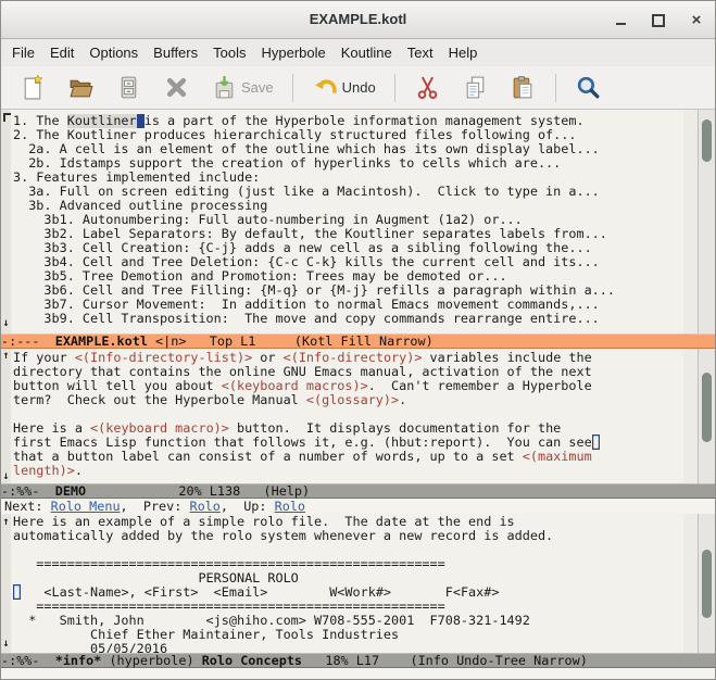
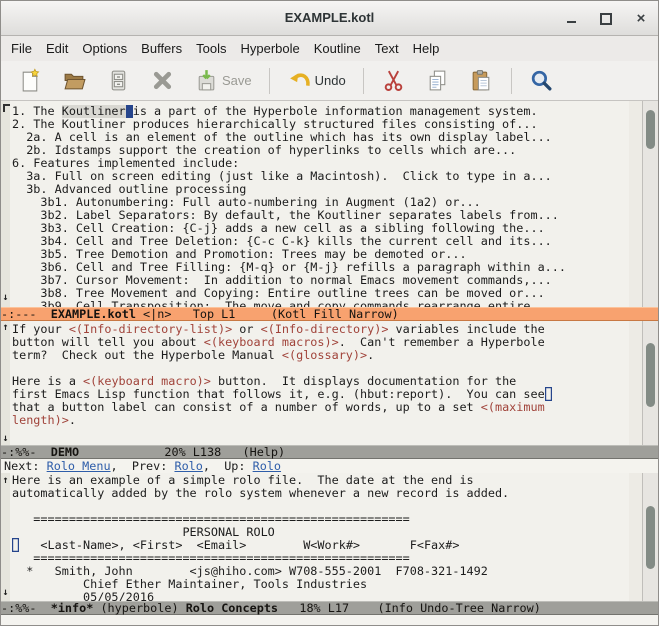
  EXAMPLE.kotl
  ×
  File
  Edit
  Options
  Buffers
  Tools
  Hyperbole
  Koutline
  Text
  Help
  Save
  Undo
  ↓
  1. The Koutliner is a part of the Hyperbole information management system.
- 2. The Koutliner produces hierarchically structured files following of...
+ 2. The Koutliner produces hierarchically structured files consisting of...
  2a. A cell is an element of the outline which has its own display label...
  2b. Idstamps support the creation of hyperlinks to cells which are...
- 3. Features implemented include:
+ 6. Features implemented include:
  3a. Full on screen editing (just like a Macintosh). Click to type in a...
  3b. Advanced outline processing
  3b1. Autonumbering: Full auto-numbering in Augment (1a2) or...
  3b2. Label Separators: By default, the Koutliner separates labels from...
  3b3. Cell Creation: {C-j} adds a new cell as a sibling following the...
  3b4. Cell and Tree Deletion: {C-c C-k} kills the current cell and its...
  3b5. Tree Demotion and Promotion: Trees may be demoted or...
  3b6. Cell and Tree Filling: {M-q} or {M-j} refills a paragraph within a...
  3b7. Cursor Movement: In addition to normal Emacs movement commands,...
+ 3b8. Tree Movement and Copying: Entire outline trees can be moved or...
  3b9. Cell Transposition: The move and copy commands rearrange entire...
  -:--- EXAMPLE.kotl <|n> Top L1 (Kotl Fill Narrow)
  ↑
  ↓
  If your <(Info-directory-list)> or <(Info-directory)> variables include the
- directory that contains the online GNU Emacs manual, activation of the next
  button will tell you about <(keyboard macros)>. Can't remember a Hyperbole
  term? Check out the Hyperbole Manual <(glossary)>.
  Here is a <(keyboard macro)> button. It displays documentation for the
  first Emacs Lisp function that follows it, e.g. (hbut:report). You can see
  that a button label can consist of a number of words, up to a set <(maximum
  length)>.
  -:%%- DEMO 20% L138 (Help)
  Next: Rolo Menu, Prev: Rolo, Up: Rolo
  ↑
  ↓
  Here is an example of a simple rolo file. The date at the end is
  automatically added by the rolo system whenever a new record is added.
  =====================================================
  PERSONAL ROLO
  <Last-Name>, <First> <Email> W<Work#> F<Fax#>
  =====================================================
  * Smith, John <js@hiho.com> W708-555-2001 F708-321-1492
  Chief Ether Maintainer, Tools Industries
  05/05/2016
  -:%%- *info* (hyperbole) Rolo Concepts 18% L17 (Info Undo-Tree Narrow)
